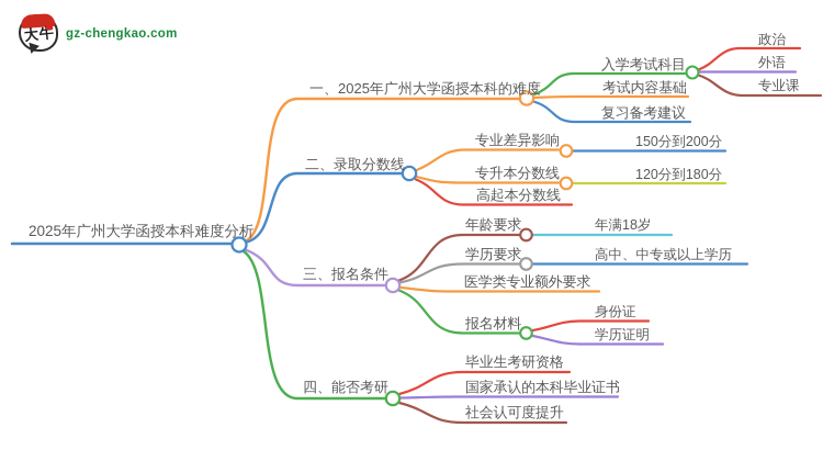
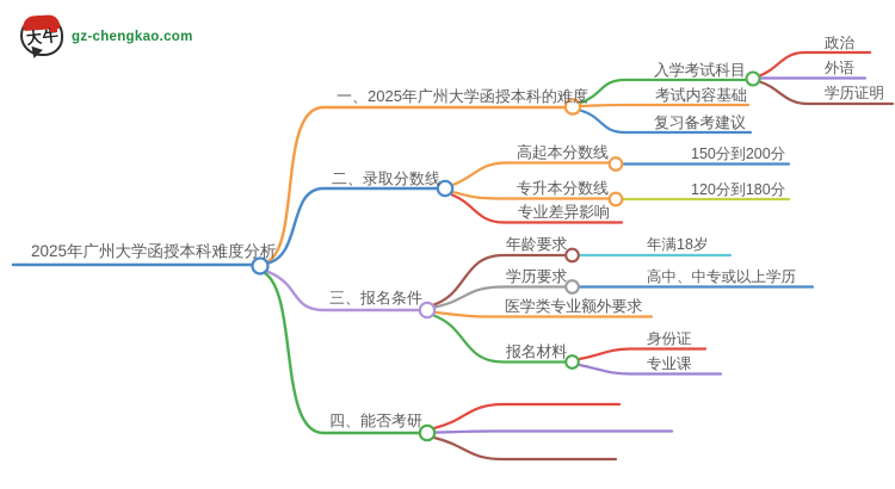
  gz-chengkao.com
  2025年广州大学函授本科难度分析
  一、2025年广州大学函授本科的难度
  入学考试科目
  政治
  外语
- 专业课
+ 学历证明
  考试内容基础
  复习备考建议
  二、录取分数线
- 专业差异影响
+ 高起本分数线
  150分到200分
  专升本分数线
  120分到180分
- 高起本分数线
+ 专业差异影响
  三、报名条件
  年龄要求
  年满18岁
  学历要求
  高中、中专或以上学历
  医学类专业额外要求
  报名材料
  身份证
- 学历证明
+ 专业课
  四、能否考研
- 毕业生考研资格
- 国家承认的本科毕业证书
- 社会认可度提升
